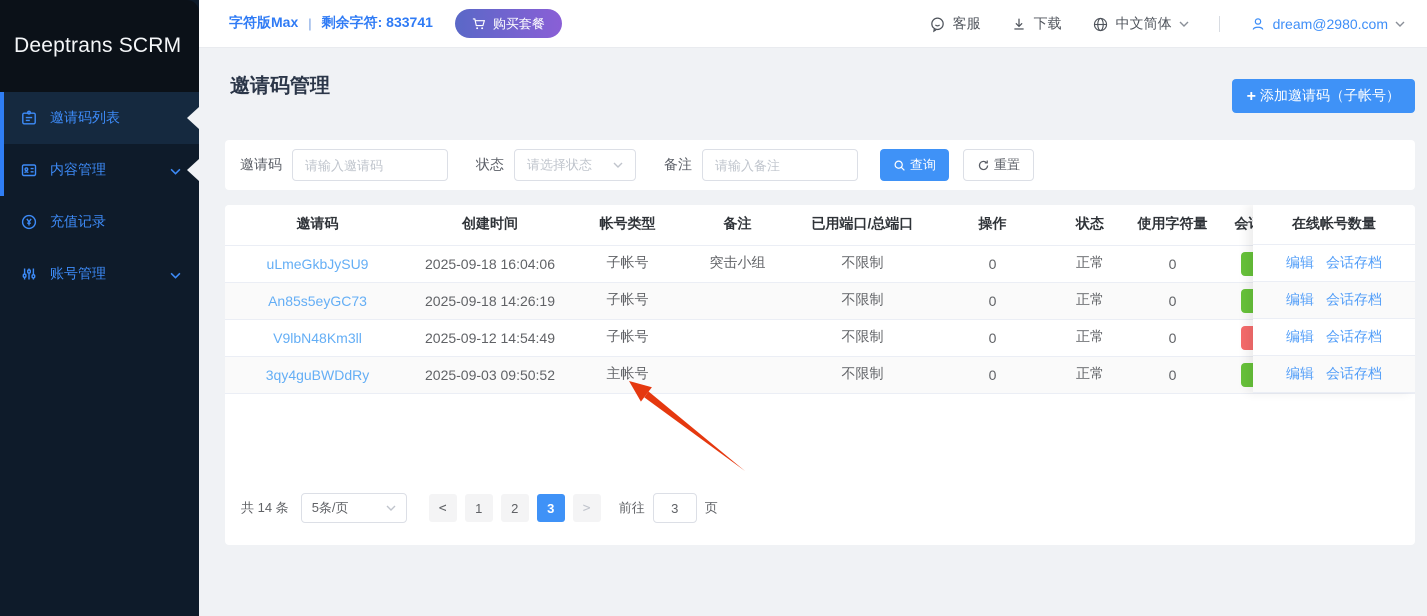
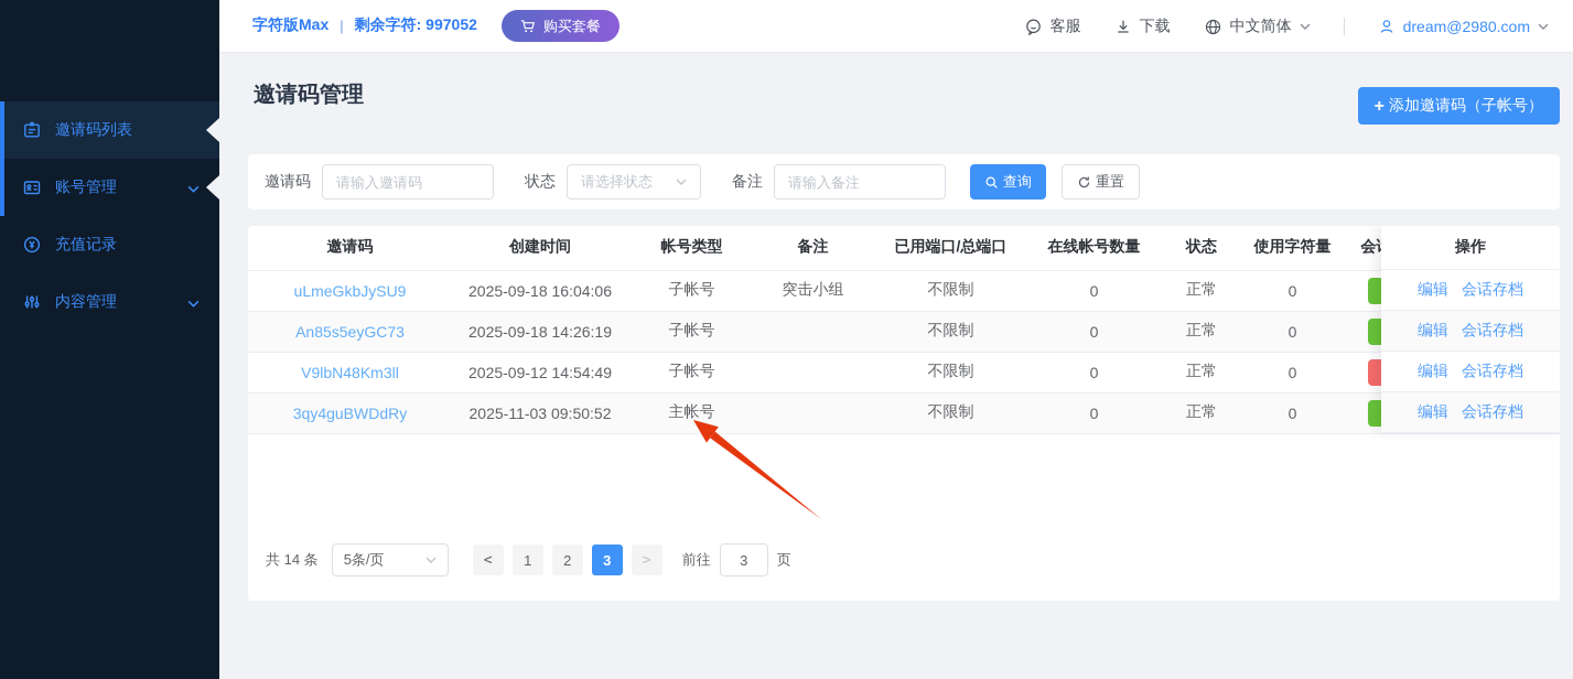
  字符版Max
- 剩余字符: 833741
+ 剩余字符: 997052
  购买套餐
  客服
  下载
  中文简体
  dream@2980.com
- Deeptrans SCRM
  邀请码列表
- 内容管理
+ 账号管理
  充值记录
- 账号管理
+ 内容管理
  邀请码管理
  添加邀请码（子帐号）
  邀请码
  请输入邀请码
  状态
  请选择状态
  备注
  请输入备注
  查询
  重置
- 邀请码	创建时间	帐号类型	备注	已用端口/总端口	操作	状态	使用字符量	会
+ 邀请码	创建时间	帐号类型	备注	已用端口/总端口	在线帐号数量	状态	使用字符量	会
  uLmeGkbJySU9	2025-09-18 16:04:06	子帐号	突击小组	不限制	0	正常	0
  An85s5eyGC73	2025-09-18 14:26:19	子帐号		不限制	0	正常	0
  V9lbN48Km3ll	2025-09-12 14:54:49	子帐号		不限制	0	正常	0
- 3qy4guBWDdRy	2025-09-03 09:50:52	主帐号		不限制	0	正常	0
+ 3qy4guBWDdRy	2025-11-03 09:50:52	主帐号		不限制	0	正常	0
- 在线帐号数量
+ 操作
  编辑
  会话存档
  编辑
  会话存档
  编辑
  会话存档
  编辑
  会话存档
  共 14 条
  5条/页
  1
  2
  3
  前往
  3
  页
